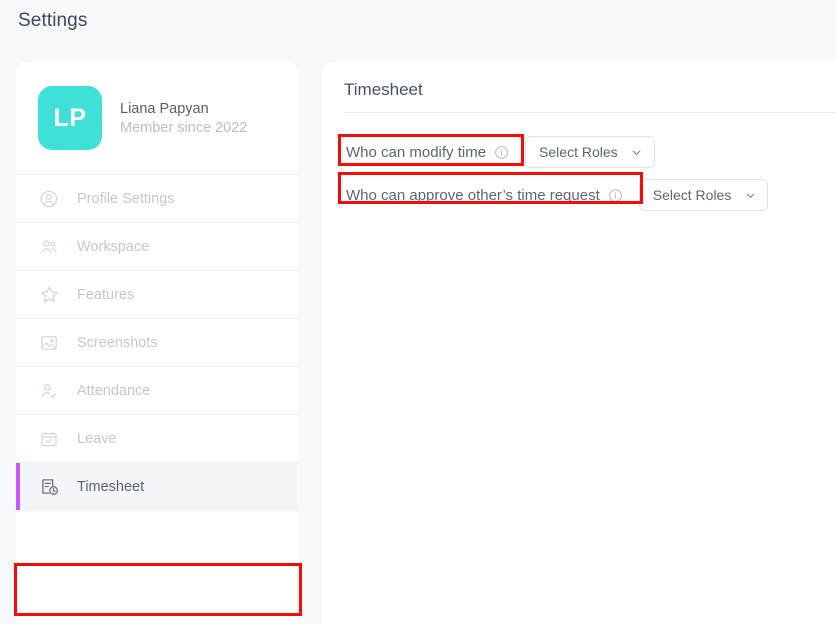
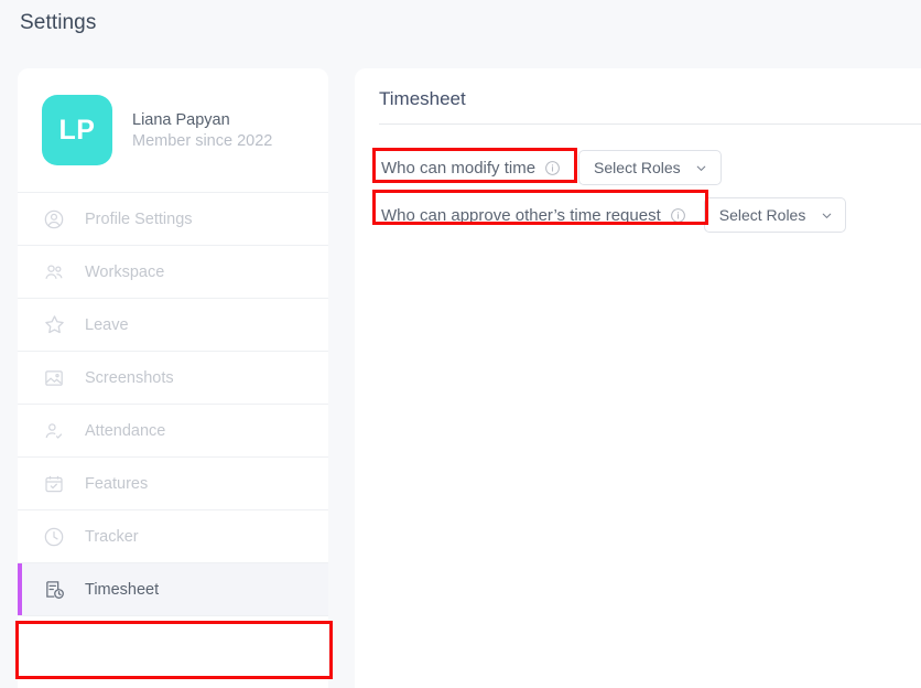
  Settings
  LP
  Liana Papyan
  Member since 2022
  Profile Settings
  Workspace
- Features
+ Leave
  Screenshots
  Attendance
- Leave
+ Features
+ Tracker
  Timesheet
  Timesheet
  Who can modify time
  Select Roles
  Who can approve other’s time request
  Select Roles
